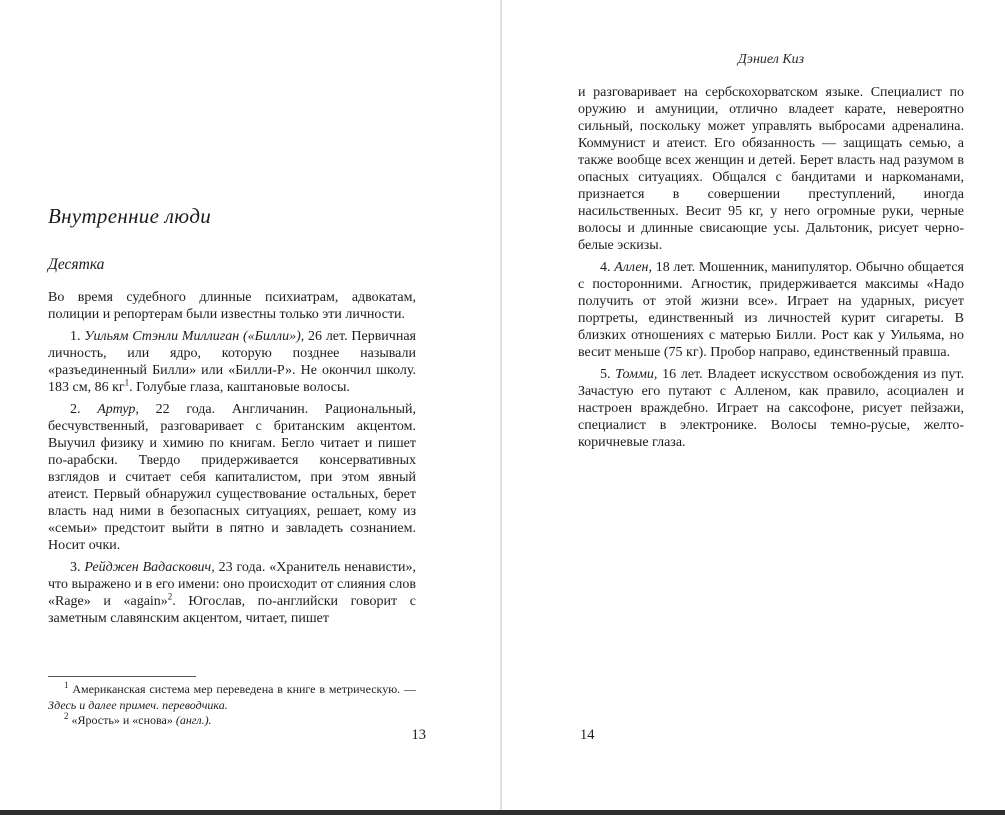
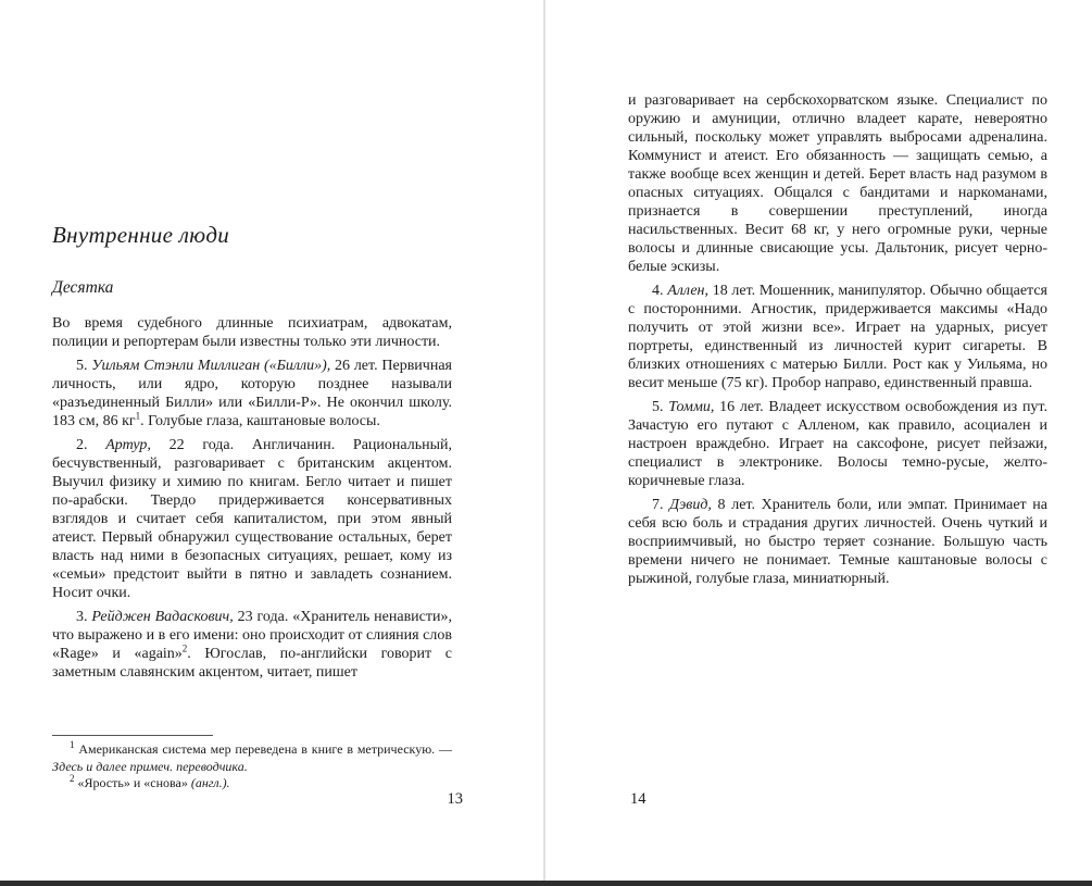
  Внутренние люди
  Десятка
  Во время судебного длинные психиатрам, адвокатам, полиции и репортерам были известны только эти личности.
- 1. Уильям Стэнли Миллиган («Билли»), 26 лет. Первичная личность, или ядро, которую позднее называли «разъединенный Билли» или «Билли-Р». Не окончил школу. 183 см, 86 кг1. Голубые глаза, каштановые волосы.
+ 5. Уильям Стэнли Миллиган («Билли»), 26 лет. Первичная личность, или ядро, которую позднее называли «разъединенный Билли» или «Билли-Р». Не окончил школу. 183 см, 86 кг1. Голубые глаза, каштановые волосы.
  2. Артур, 22 года. Англичанин. Рациональный, бесчувственный, разговаривает с британским акцентом. Выучил физику и химию по книгам. Бегло читает и пишет по-арабски. Твердо придерживается консервативных взглядов и считает себя капиталистом, при этом явный атеист. Первый обнаружил существование остальных, берет власть над ними в безопасных ситуациях, решает, кому из «семьи» предстоит выйти в пятно и завладеть сознанием. Носит очки.
  3. Рейджен Вадаскович, 23 года. «Хранитель ненависти», что выражено и в его имени: оно происходит от слияния слов «Rage» и «again»2. Югослав, по-английски говорит с заметным славянским акцентом, читает, пишет
  1 Американская система мер переведена в книге в метрическую. — Здесь и далее примеч. переводчика.
  2 «Ярость» и «снова» (англ.).
  13
- Дэниел Киз
- и разговаривает на сербскохорватском языке. Специалист по оружию и амуниции, отлично владеет карате, невероятно сильный, поскольку может управлять выбросами адреналина. Коммунист и атеист. Его обязанность — защищать семью, а также вообще всех женщин и детей. Берет власть над разумом в опасных ситуациях. Общался с бандитами и наркоманами, признается в совершении преступлений, иногда насильственных. Весит 95 кг, у него огромные руки, черные волосы и длинные свисающие усы. Дальтоник, рисует черно-белые эскизы.
+ и разговаривает на сербскохорватском языке. Специалист по оружию и амуниции, отлично владеет карате, невероятно сильный, поскольку может управлять выбросами адреналина. Коммунист и атеист. Его обязанность — защищать семью, а также вообще всех женщин и детей. Берет власть над разумом в опасных ситуациях. Общался с бандитами и наркоманами, признается в совершении преступлений, иногда насильственных. Весит 68 кг, у него огромные руки, черные волосы и длинные свисающие усы. Дальтоник, рисует черно-белые эскизы.
  4. Аллен, 18 лет. Мошенник, манипулятор. Обычно общается с посторонними. Агностик, придерживается максимы «Надо получить от этой жизни все». Играет на ударных, рисует портреты, единственный из личностей курит сигареты. В близких отношениях с матерью Билли. Рост как у Уильяма, но весит меньше (75 кг). Пробор направо, единственный правша.
  5. Томми, 16 лет. Владеет искусством освобождения из пут. Зачастую его путают с Алленом, как правило, асоциален и настроен враждебно. Играет на саксофоне, рисует пейзажи, специалист в электронике. Волосы темно-русые, желто-коричневые глаза.
+ 7. Дэвид, 8 лет. Хранитель боли, или эмпат. Принимает на себя всю боль и страдания других личностей. Очень чуткий и восприимчивый, но быстро теряет сознание. Большую часть времени ничего не понимает. Темные каштановые волосы с рыжиной, голубые глаза, миниатюрный.
  14
